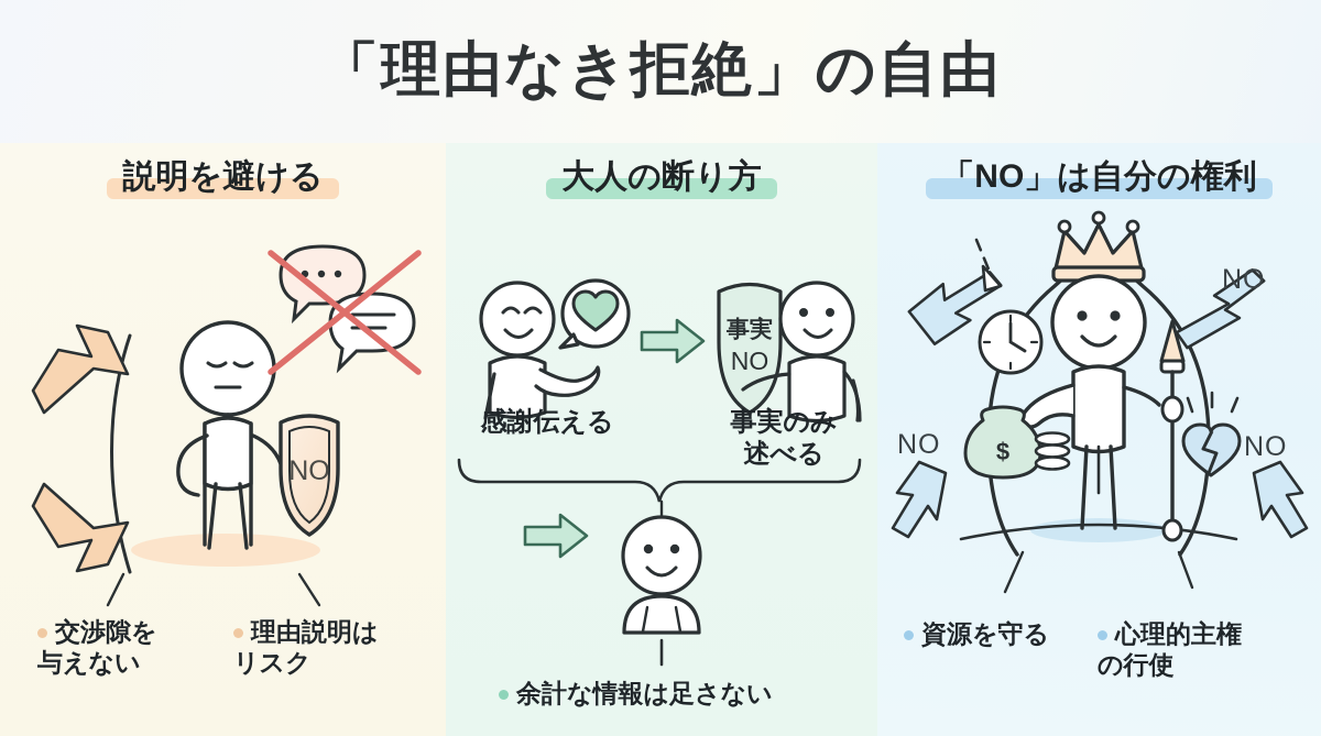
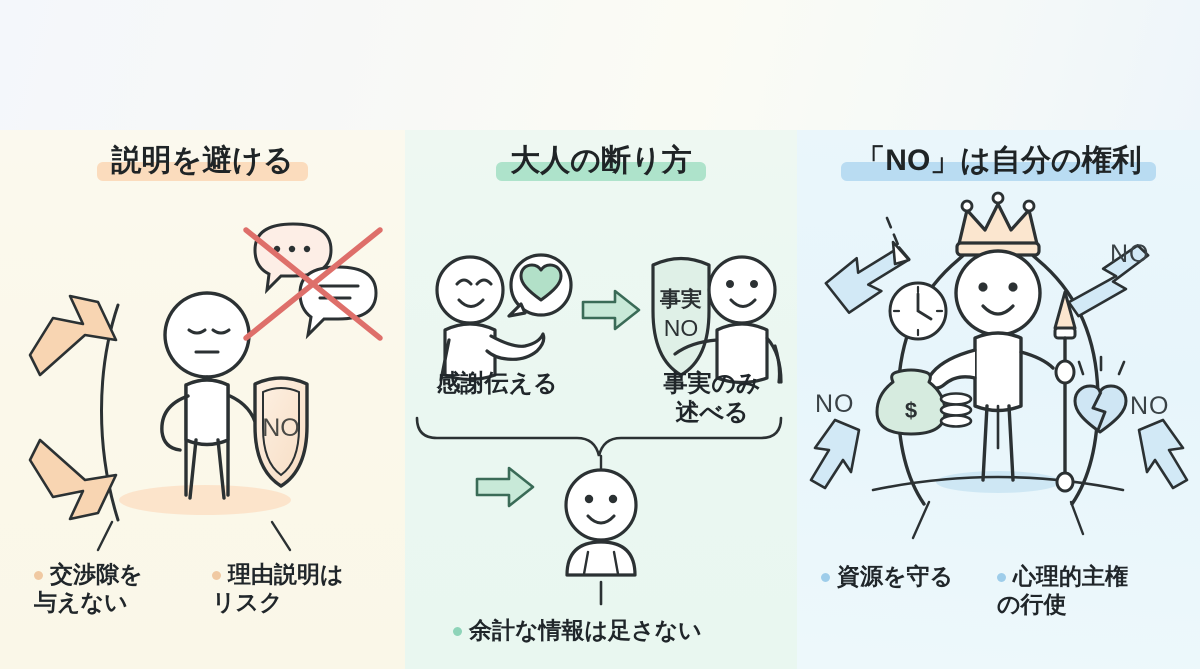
- 「理由なき拒絶」の自由
  説明を避ける
  NO
  交渉隙を
  与えない
  理由説明は
  リスク
  大人の断り方
  事実
  NO
  感謝伝える
  事実のみ
  述べる
  余計な情報は足さない
  「NO」は自分の権利
  $
  NO
  NO
  NO
  資源を守る
  心理的主権
  の行使
